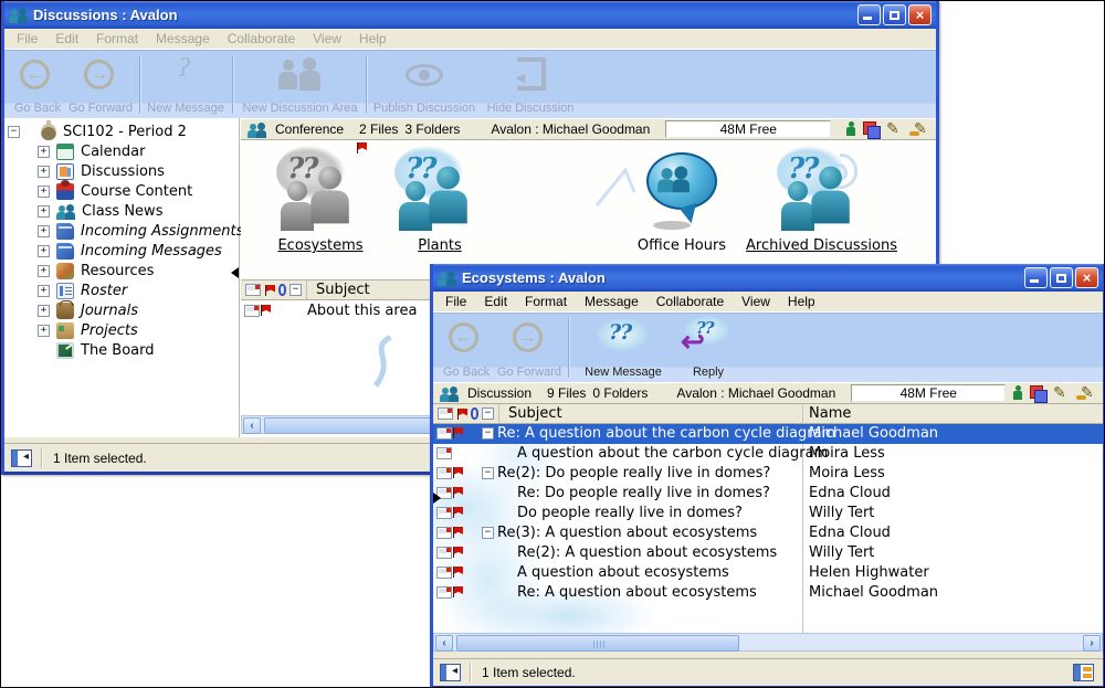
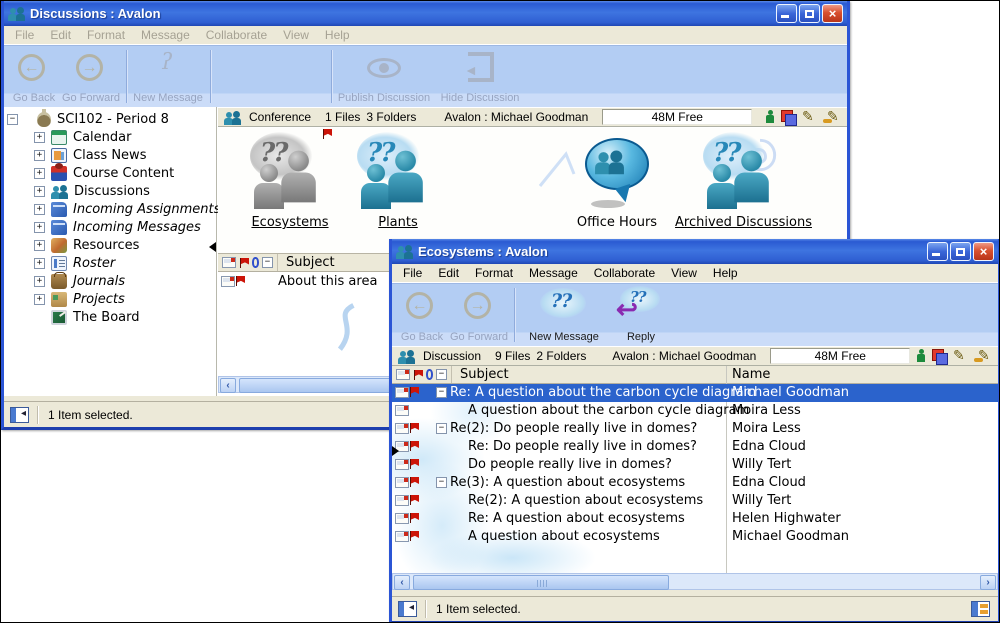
  Discussions : Avalon
  ×
  File
  Edit
  Format
  Message
  Collaborate
  View
  Help
  ←
  Go Back
  →
  Go Forward
  ʔ
  New Message
- New Discussion Area
  Publish Discussion
  Hide Discussion
- SCI102 - Period 2
+ SCI102 - Period 8
  Calendar
- Discussions
+ Class News
  Course Content
- Class News
+ Discussions
  Incoming Assignments
  Incoming Messages
  Resources
  Roster
  Journals
  Projects
  The Board
  Conference
- 2 Files
+ 1 Files
  3 Folders
  Avalon : Michael Goodman
  48M Free
  ??
  Ecosystems
  ??
  Plants
  Office Hours
  ??
  Archived Discussions
  Subject
  About this area
  ‹
  1 Item selected.
  Ecosystems : Avalon
  ×
  File
  Edit
  Format
  Message
  Collaborate
  View
  Help
  ←
  Go Back
  →
  Go Forward
  ??
  New Message
  ??
  ↩
  Reply
  Discussion
  9 Files
- 0 Folders
+ 2 Folders
  Avalon : Michael Goodman
  48M Free
  Subject
  Name
  Re: A question about the carbon cycle diagram
  Michael Goodman
  A question about the carbon cycle diagram
  Moira Less
  Re(2): Do people really live in domes?
  Moira Less
  Re: Do people really live in domes?
  Edna Cloud
  Do people really live in domes?
  Willy Tert
  Re(3): A question about ecosystems
  Edna Cloud
  Re(2): A question about ecosystems
  Willy Tert
- A question about ecosystems
+ Re: A question about ecosystems
  Helen Highwater
- Re: A question about ecosystems
+ A question about ecosystems
  Michael Goodman
  ‹
  ›
  1 Item selected.
